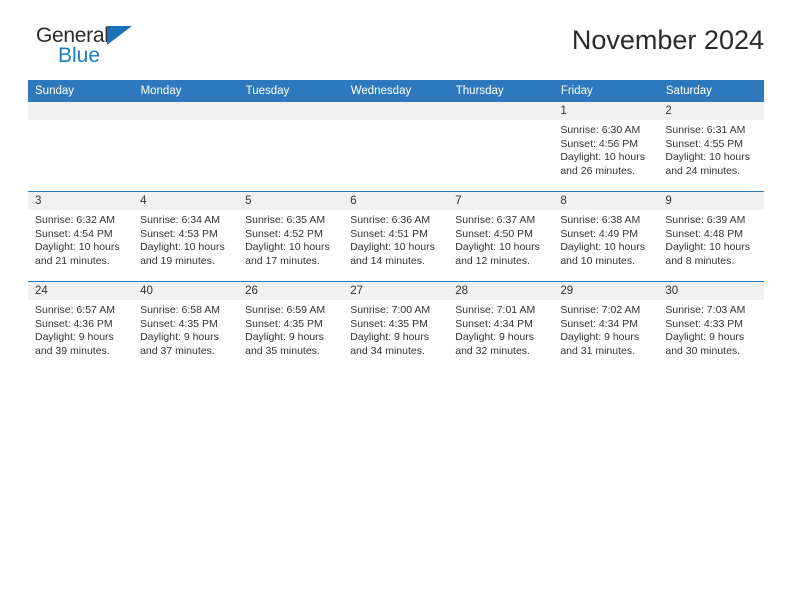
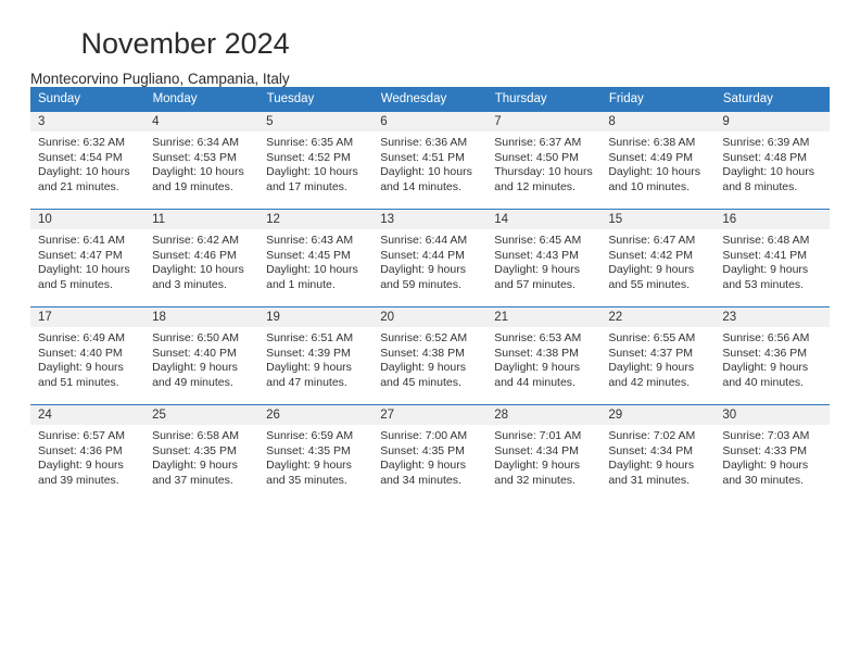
- General
- Blue
  November 2024
+ Montecorvino Pugliano, Campania, Italy
  Sunday	Monday	Tuesday	Wednesday	Thursday	Friday	Saturday
- 					1Sunrise: 6:30 AMSunset: 4:56 PMDaylight: 10 hours and 26 minutes.	2Sunrise: 6:31 AMSunset: 4:55 PMDaylight: 10 hours and 24 minutes.
- 3Sunrise: 6:32 AMSunset: 4:54 PMDaylight: 10 hours and 21 minutes.	4Sunrise: 6:34 AMSunset: 4:53 PMDaylight: 10 hours and 19 minutes.	5Sunrise: 6:35 AMSunset: 4:52 PMDaylight: 10 hours and 17 minutes.	6Sunrise: 6:36 AMSunset: 4:51 PMDaylight: 10 hours and 14 minutes.	7Sunrise: 6:37 AMSunset: 4:50 PMDaylight: 10 hours and 12 minutes.	8Sunrise: 6:38 AMSunset: 4:49 PMDaylight: 10 hours and 10 minutes.	9Sunrise: 6:39 AMSunset: 4:48 PMDaylight: 10 hours and 8 minutes.
+ 3Sunrise: 6:32 AMSunset: 4:54 PMDaylight: 10 hours and 21 minutes.	4Sunrise: 6:34 AMSunset: 4:53 PMDaylight: 10 hours and 19 minutes.	5Sunrise: 6:35 AMSunset: 4:52 PMDaylight: 10 hours and 17 minutes.	6Sunrise: 6:36 AMSunset: 4:51 PMDaylight: 10 hours and 14 minutes.	7Sunrise: 6:37 AMSunset: 4:50 PMThursday: 10 hours and 12 minutes.	8Sunrise: 6:38 AMSunset: 4:49 PMDaylight: 10 hours and 10 minutes.	9Sunrise: 6:39 AMSunset: 4:48 PMDaylight: 10 hours and 8 minutes.
+ 10Sunrise: 6:41 AMSunset: 4:47 PMDaylight: 10 hours and 5 minutes.	11Sunrise: 6:42 AMSunset: 4:46 PMDaylight: 10 hours and 3 minutes.	12Sunrise: 6:43 AMSunset: 4:45 PMDaylight: 10 hours and 1 minute.	13Sunrise: 6:44 AMSunset: 4:44 PMDaylight: 9 hours and 59 minutes.	14Sunrise: 6:45 AMSunset: 4:43 PMDaylight: 9 hours and 57 minutes.	15Sunrise: 6:47 AMSunset: 4:42 PMDaylight: 9 hours and 55 minutes.	16Sunrise: 6:48 AMSunset: 4:41 PMDaylight: 9 hours and 53 minutes.
+ 17Sunrise: 6:49 AMSunset: 4:40 PMDaylight: 9 hours and 51 minutes.	18Sunrise: 6:50 AMSunset: 4:40 PMDaylight: 9 hours and 49 minutes.	19Sunrise: 6:51 AMSunset: 4:39 PMDaylight: 9 hours and 47 minutes.	20Sunrise: 6:52 AMSunset: 4:38 PMDaylight: 9 hours and 45 minutes.	21Sunrise: 6:53 AMSunset: 4:38 PMDaylight: 9 hours and 44 minutes.	22Sunrise: 6:55 AMSunset: 4:37 PMDaylight: 9 hours and 42 minutes.	23Sunrise: 6:56 AMSunset: 4:36 PMDaylight: 9 hours and 40 minutes.
- 24Sunrise: 6:57 AMSunset: 4:36 PMDaylight: 9 hours and 39 minutes.	40Sunrise: 6:58 AMSunset: 4:35 PMDaylight: 9 hours and 37 minutes.	26Sunrise: 6:59 AMSunset: 4:35 PMDaylight: 9 hours and 35 minutes.	27Sunrise: 7:00 AMSunset: 4:35 PMDaylight: 9 hours and 34 minutes.	28Sunrise: 7:01 AMSunset: 4:34 PMDaylight: 9 hours and 32 minutes.	29Sunrise: 7:02 AMSunset: 4:34 PMDaylight: 9 hours and 31 minutes.	30Sunrise: 7:03 AMSunset: 4:33 PMDaylight: 9 hours and 30 minutes.
+ 24Sunrise: 6:57 AMSunset: 4:36 PMDaylight: 9 hours and 39 minutes.	25Sunrise: 6:58 AMSunset: 4:35 PMDaylight: 9 hours and 37 minutes.	26Sunrise: 6:59 AMSunset: 4:35 PMDaylight: 9 hours and 35 minutes.	27Sunrise: 7:00 AMSunset: 4:35 PMDaylight: 9 hours and 34 minutes.	28Sunrise: 7:01 AMSunset: 4:34 PMDaylight: 9 hours and 32 minutes.	29Sunrise: 7:02 AMSunset: 4:34 PMDaylight: 9 hours and 31 minutes.	30Sunrise: 7:03 AMSunset: 4:33 PMDaylight: 9 hours and 30 minutes.
